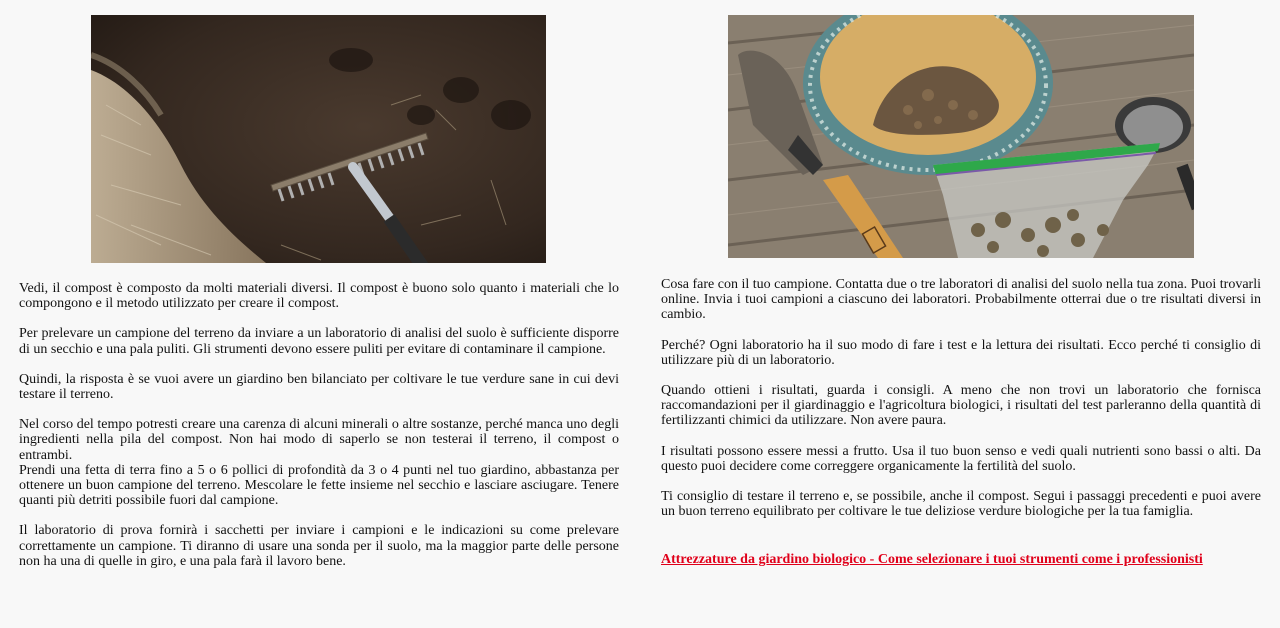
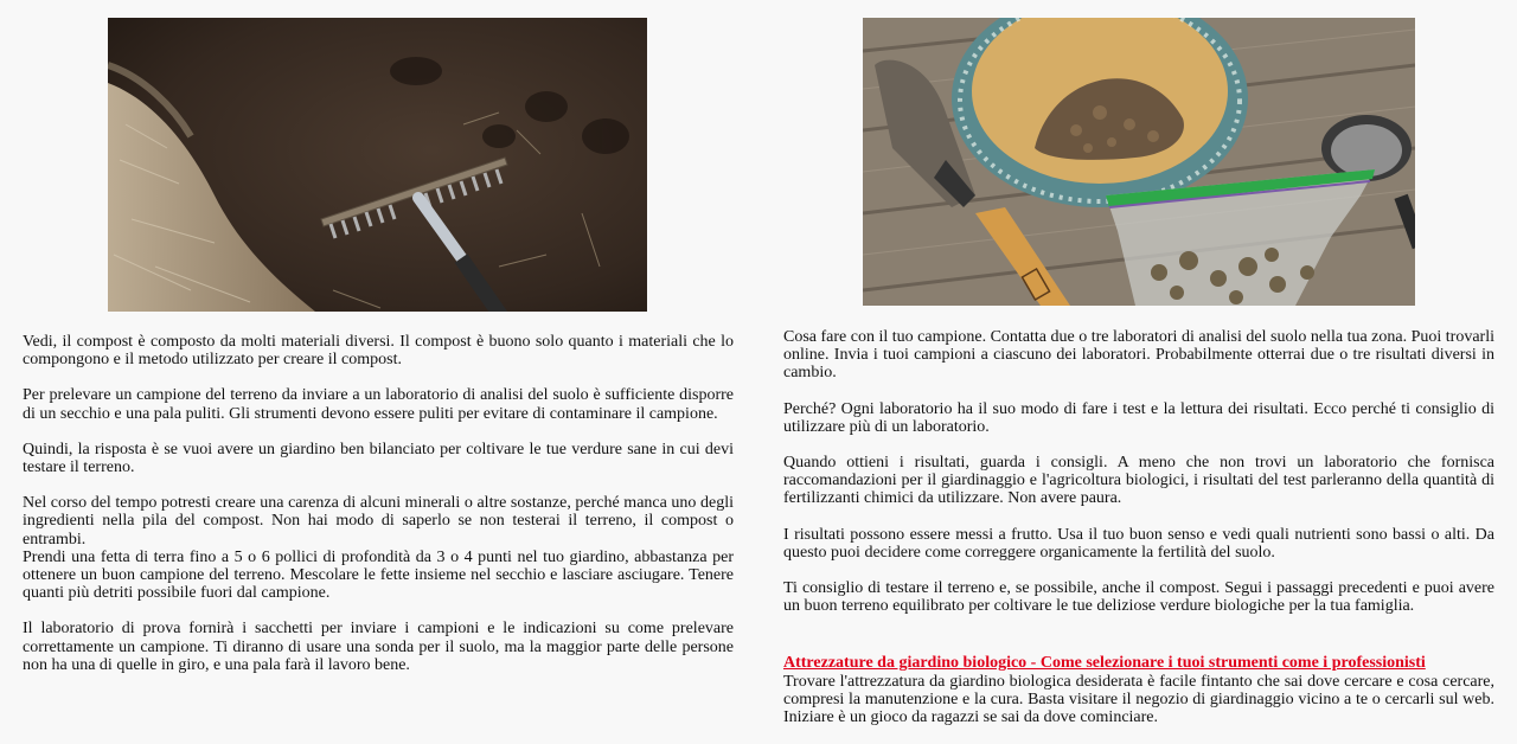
  Vedi, il compost è composto da molti materiali diversi. Il compost è buono solo quanto i materiali che lo compongono e il metodo utilizzato per creare il compost.
  Per prelevare un campione del terreno da inviare a un laboratorio di analisi del suolo è sufficiente disporre di un secchio e una pala puliti. Gli strumenti devono essere puliti per evitare di contaminare il campione.
  Quindi, la risposta è se vuoi avere un giardino ben bilanciato per coltivare le tue verdure sane in cui devi testare il terreno.
  Nel corso del tempo potresti creare una carenza di alcuni minerali o altre sostanze, perché manca uno degli ingredienti nella pila del compost. Non hai modo di saperlo se non testerai il terreno, il compost o entrambi.
  Prendi una fetta di terra fino a 5 o 6 pollici di profondità da 3 o 4 punti nel tuo giardino, abbastanza per ottenere un buon campione del terreno. Mescolare le fette insieme nel secchio e lasciare asciugare. Tenere quanti più detriti possibile fuori dal campione.
  Il laboratorio di prova fornirà i sacchetti per inviare i campioni e le indicazioni su come prelevare correttamente un campione. Ti diranno di usare una sonda per il suolo, ma la maggior parte delle persone non ha una di quelle in giro, e una pala farà il lavoro bene.
  Cosa fare con il tuo campione. Contatta due o tre laboratori di analisi del suolo nella tua zona. Puoi trovarli online. Invia i tuoi campioni a ciascuno dei laboratori. Probabilmente otterrai due o tre risultati diversi in cambio.
  Perché? Ogni laboratorio ha il suo modo di fare i test e la lettura dei risultati. Ecco perché ti consiglio di utilizzare più di un laboratorio.
  Quando ottieni i risultati, guarda i consigli. A meno che non trovi un laboratorio che fornisca raccomandazioni per il giardinaggio e l'agricoltura biologici, i risultati del test parleranno della quantità di fertilizzanti chimici da utilizzare. Non avere paura.
  I risultati possono essere messi a frutto. Usa il tuo buon senso e vedi quali nutrienti sono bassi o alti. Da questo puoi decidere come correggere organicamente la fertilità del suolo.
  Ti consiglio di testare il terreno e, se possibile, anche il compost. Segui i passaggi precedenti e puoi avere un buon terreno equilibrato per coltivare le tue deliziose verdure biologiche per la tua famiglia.
  Attrezzature da giardino biologico - Come selezionare i tuoi strumenti come i professionisti
+ Trovare l'attrezzatura da giardino biologica desiderata è facile fintanto che sai dove cercare e cosa cercare, compresi la manutenzione e la cura. Basta visitare il negozio di giardinaggio vicino a te o cercarli sul web. Iniziare è un gioco da ragazzi se sai da dove cominciare.
